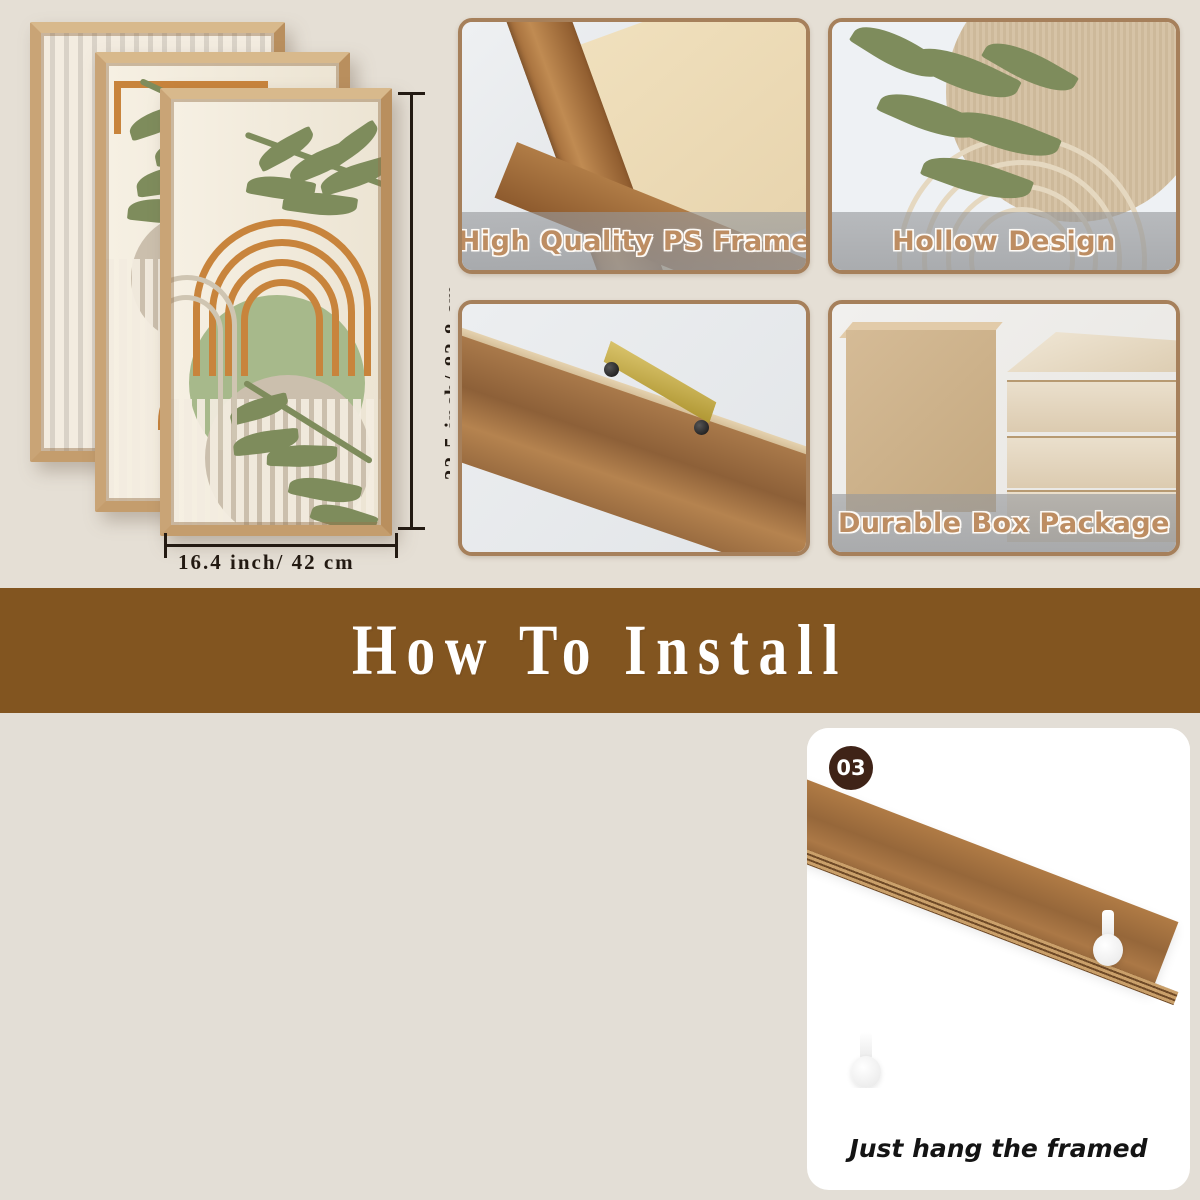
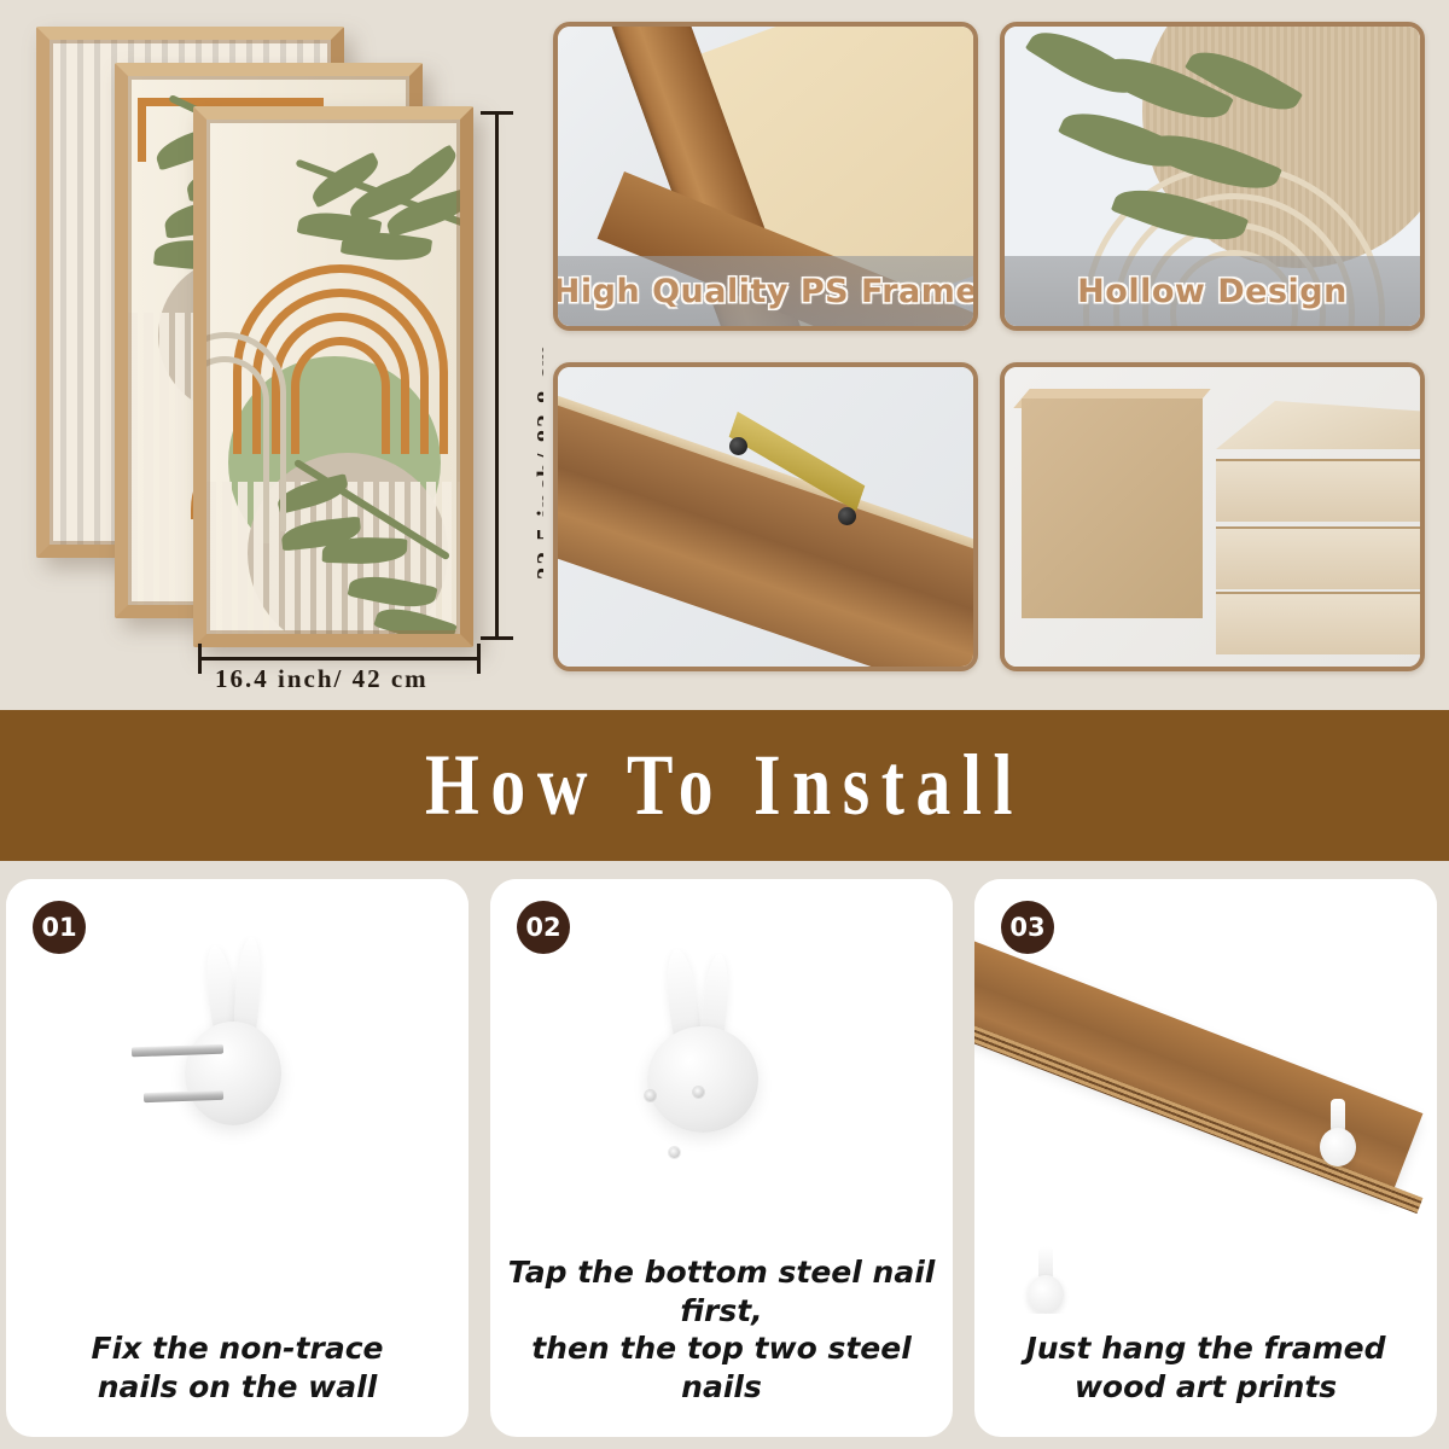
  16.4 inch/ 42 cm
  High Quality PS Frame
  Hollow Design
- Durable Box Package
  How To Install
+ 01
+ Fix the non-trace
+ nails on the wall
+ 02
+ Tap the bottom steel nail first,
+ then the top two steel nails
  03
  Just hang the framed
+ wood art prints
